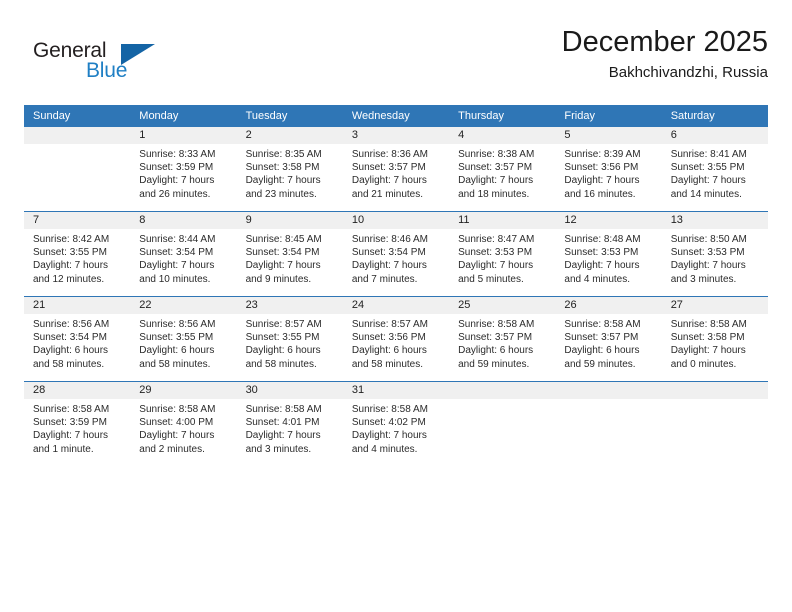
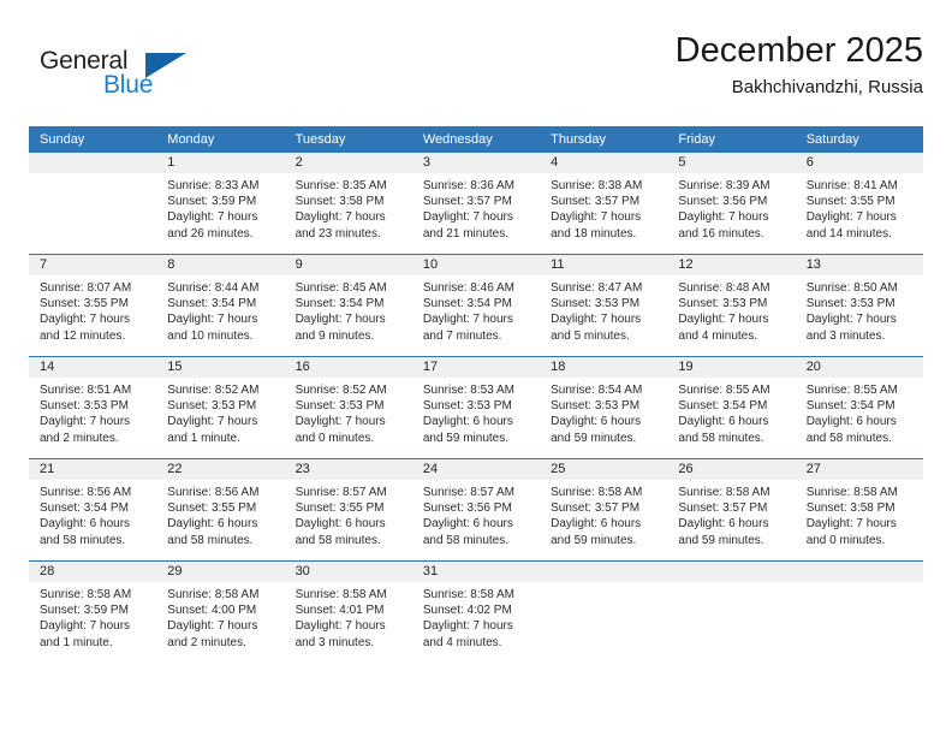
  General
  Blue
  December 2025
  Bakhchivandzhi, Russia
  Sunday	Monday	Tuesday	Wednesday	Thursday	Friday	Saturday
  	1Sunrise: 8:33 AMSunset: 3:59 PMDaylight: 7 hoursand 26 minutes.	2Sunrise: 8:35 AMSunset: 3:58 PMDaylight: 7 hoursand 23 minutes.	3Sunrise: 8:36 AMSunset: 3:57 PMDaylight: 7 hoursand 21 minutes.	4Sunrise: 8:38 AMSunset: 3:57 PMDaylight: 7 hoursand 18 minutes.	5Sunrise: 8:39 AMSunset: 3:56 PMDaylight: 7 hoursand 16 minutes.	6Sunrise: 8:41 AMSunset: 3:55 PMDaylight: 7 hoursand 14 minutes.
- 7Sunrise: 8:42 AMSunset: 3:55 PMDaylight: 7 hoursand 12 minutes.	8Sunrise: 8:44 AMSunset: 3:54 PMDaylight: 7 hoursand 10 minutes.	9Sunrise: 8:45 AMSunset: 3:54 PMDaylight: 7 hoursand 9 minutes.	10Sunrise: 8:46 AMSunset: 3:54 PMDaylight: 7 hoursand 7 minutes.	11Sunrise: 8:47 AMSunset: 3:53 PMDaylight: 7 hoursand 5 minutes.	12Sunrise: 8:48 AMSunset: 3:53 PMDaylight: 7 hoursand 4 minutes.	13Sunrise: 8:50 AMSunset: 3:53 PMDaylight: 7 hoursand 3 minutes.
+ 7Sunrise: 8:07 AMSunset: 3:55 PMDaylight: 7 hoursand 12 minutes.	8Sunrise: 8:44 AMSunset: 3:54 PMDaylight: 7 hoursand 10 minutes.	9Sunrise: 8:45 AMSunset: 3:54 PMDaylight: 7 hoursand 9 minutes.	10Sunrise: 8:46 AMSunset: 3:54 PMDaylight: 7 hoursand 7 minutes.	11Sunrise: 8:47 AMSunset: 3:53 PMDaylight: 7 hoursand 5 minutes.	12Sunrise: 8:48 AMSunset: 3:53 PMDaylight: 7 hoursand 4 minutes.	13Sunrise: 8:50 AMSunset: 3:53 PMDaylight: 7 hoursand 3 minutes.
+ 14Sunrise: 8:51 AMSunset: 3:53 PMDaylight: 7 hoursand 2 minutes.	15Sunrise: 8:52 AMSunset: 3:53 PMDaylight: 7 hoursand 1 minute.	16Sunrise: 8:52 AMSunset: 3:53 PMDaylight: 7 hoursand 0 minutes.	17Sunrise: 8:53 AMSunset: 3:53 PMDaylight: 6 hoursand 59 minutes.	18Sunrise: 8:54 AMSunset: 3:53 PMDaylight: 6 hoursand 59 minutes.	19Sunrise: 8:55 AMSunset: 3:54 PMDaylight: 6 hoursand 58 minutes.	20Sunrise: 8:55 AMSunset: 3:54 PMDaylight: 6 hoursand 58 minutes.
  21Sunrise: 8:56 AMSunset: 3:54 PMDaylight: 6 hoursand 58 minutes.	22Sunrise: 8:56 AMSunset: 3:55 PMDaylight: 6 hoursand 58 minutes.	23Sunrise: 8:57 AMSunset: 3:55 PMDaylight: 6 hoursand 58 minutes.	24Sunrise: 8:57 AMSunset: 3:56 PMDaylight: 6 hoursand 58 minutes.	25Sunrise: 8:58 AMSunset: 3:57 PMDaylight: 6 hoursand 59 minutes.	26Sunrise: 8:58 AMSunset: 3:57 PMDaylight: 6 hoursand 59 minutes.	27Sunrise: 8:58 AMSunset: 3:58 PMDaylight: 7 hoursand 0 minutes.
  28Sunrise: 8:58 AMSunset: 3:59 PMDaylight: 7 hoursand 1 minute.	29Sunrise: 8:58 AMSunset: 4:00 PMDaylight: 7 hoursand 2 minutes.	30Sunrise: 8:58 AMSunset: 4:01 PMDaylight: 7 hoursand 3 minutes.	31Sunrise: 8:58 AMSunset: 4:02 PMDaylight: 7 hoursand 4 minutes.
